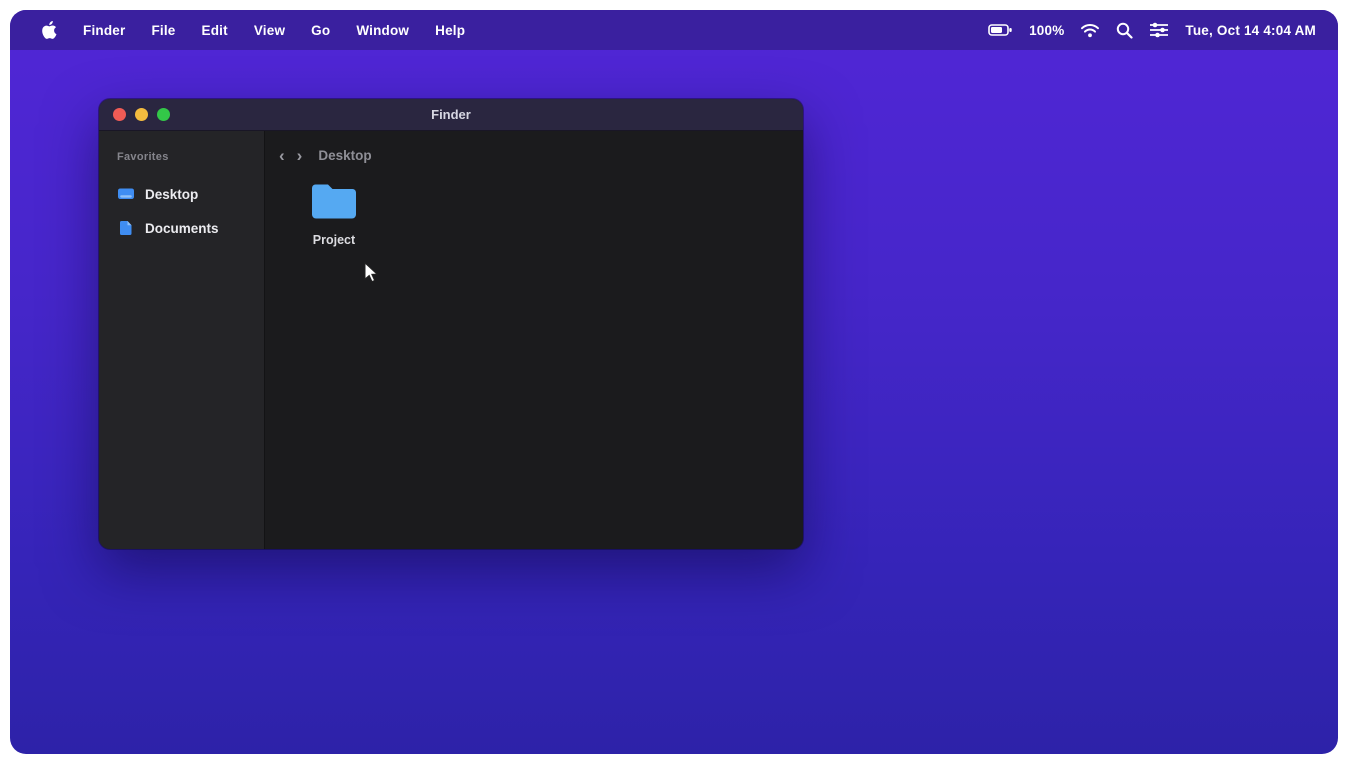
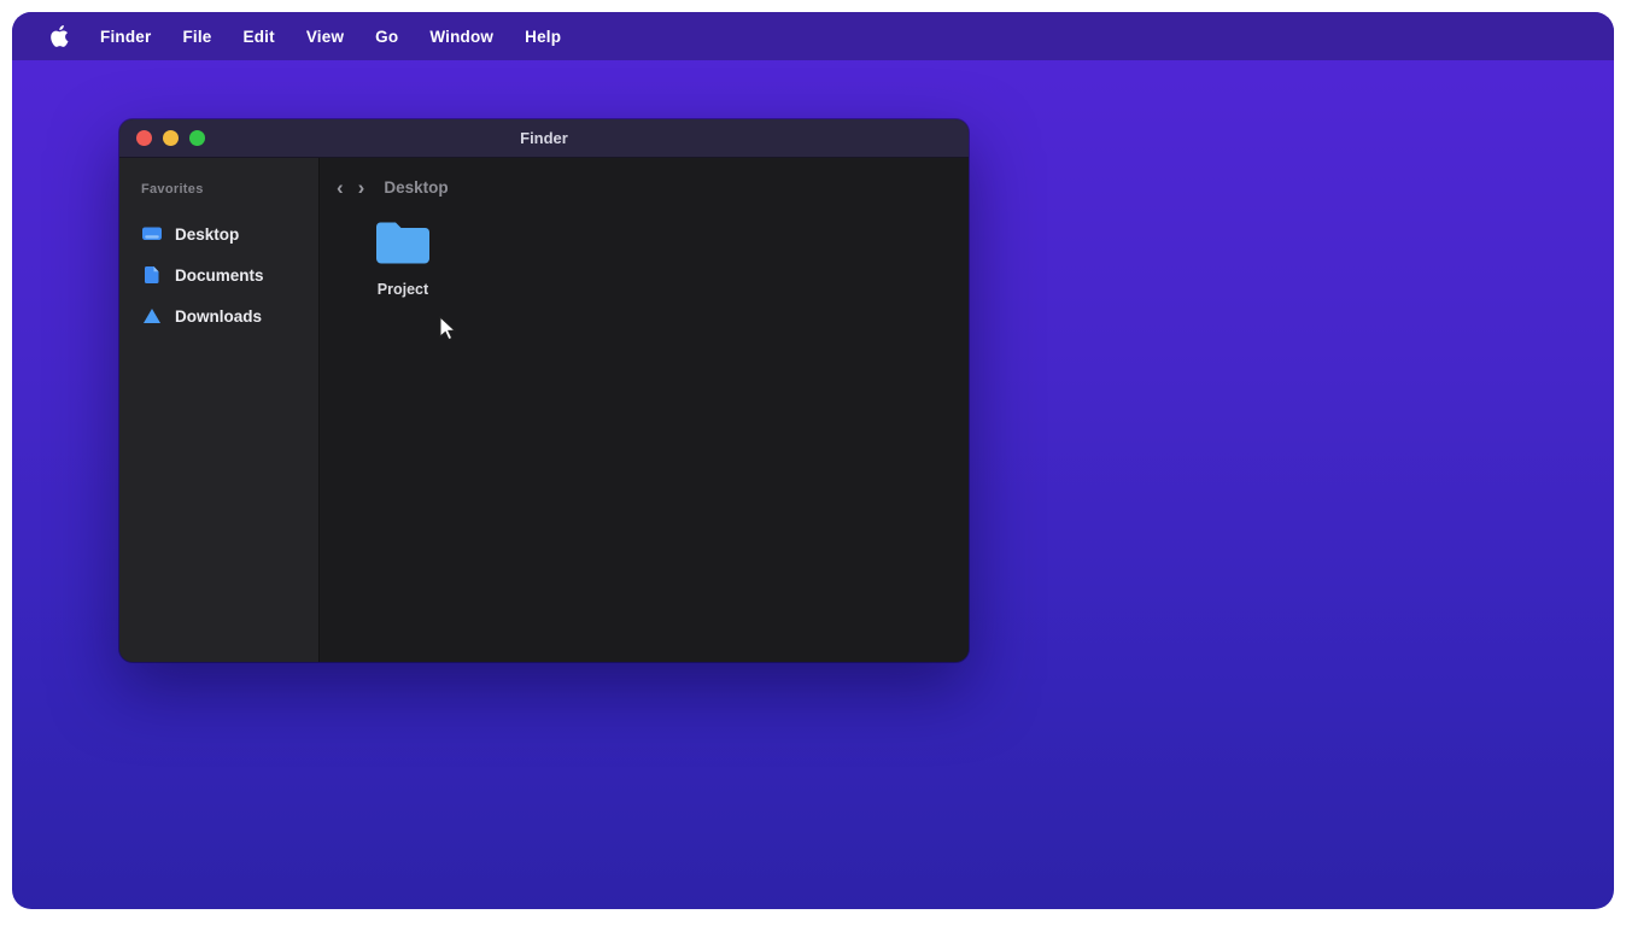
  Finder
  File
  Edit
  View
  Go
  Window
  Help
- 100%
- Tue, Oct 14 4:04 AM
  Finder
  Favorites
  Desktop
  Documents
+ Downloads
  ‹
  ›
  Desktop
  Project
